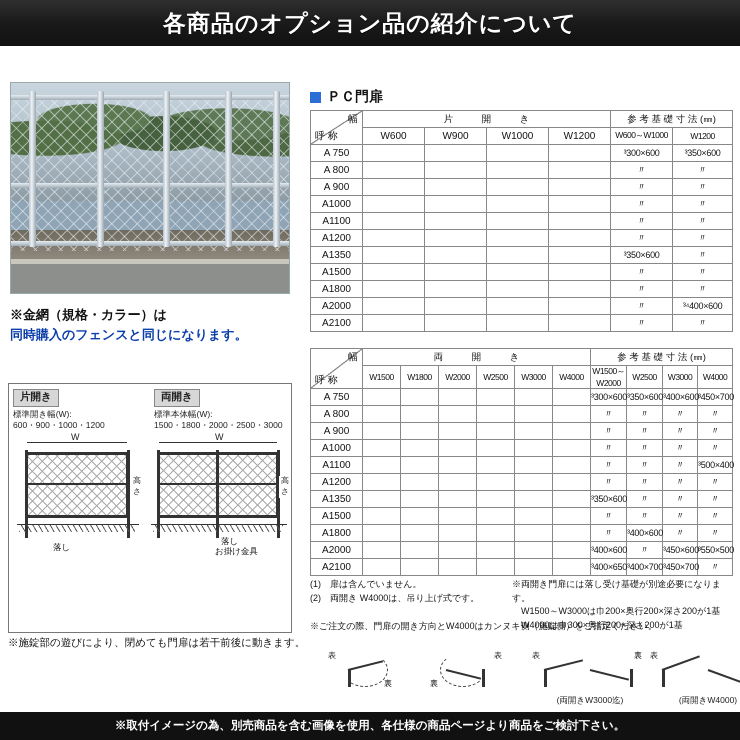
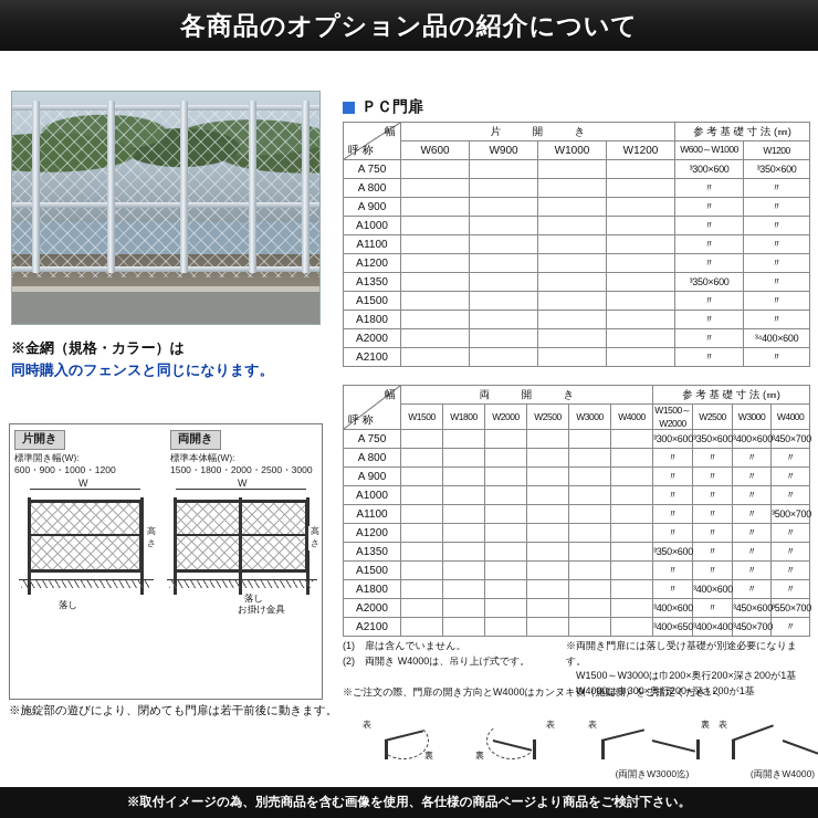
  各商品のオプション品の紹介について
  ※金網（規格・カラー）は
  同時購入のフェンスと同じになります。
  片開き
  標準開き幅(W):
  600・900・1000・1200
  両開き
  標準本体幅(W):
  1500・1800・2000・2500・3000
  W
  高さ
  落し
  W
  高さ
  落し
  お掛け金具
  ※施錠部の遊びにより、閉めても門扉は若干前後に動きます。
  ＰＣ門扉
  幅 呼 称	片 開 き	参 考 基 礎 寸 法 (㎜)
  W600	W900	W1000	W1200	W600～W1000	W1200
  A 750					³300×600	³350×600
  A 800					〃	〃
  A 900					〃	〃
  A1000					〃	〃
  A1100					〃	〃
  A1200					〃	〃
  A1350					³350×600	〃
  A1500					〃	〃
  A1800					〃	〃
  A2000					〃	³⁴400×600
  A2100					〃	〃
  幅 呼 称	両 開 き	参 考 基 礎 寸 法 (㎜)
  W1500	W1800	W2000	W2500	W3000	W4000	W1500～W2000	W2500	W3000	W4000
  A 750							³300×600	³350×600	³400×600	³450×700
  A 800							〃	〃	〃	〃
  A 900							〃	〃	〃	〃
  A1000							〃	〃	〃	〃
- A1100							〃	〃	〃	³500×400
+ A1100							〃	〃	〃	³500×700
  A1200							〃	〃	〃	〃
  A1350							³350×600	〃	〃	〃
  A1500							〃	〃	〃	〃
  A1800							〃	³400×600	〃	〃
- A2000							³400×600	〃	³450×600	³550×500
+ A2000							³400×600	〃	³450×600	³550×700
- A2100							³400×650	³400×700	³450×700	〃
+ A2100							³400×650	³400×400	³450×700	〃
  (1) 扉は含んでいません。
  (2) 両開き W4000は、吊り上げ式です。
  ※両開き門扉には落し受け基礎が別途必要になります。
  W1500～W3000は巾200×奥行200×深さ200が1基
  W4000は巾300×奥行200×深さ200が1基
  ※ご注文の際、門扉の開き方向とW4000はカンヌキ側（施錠側）をご指定ください。
  表
  裏
  表
  裏
  表
  裏
  (両開きW3000迄)
  表
  (両開きW4000)
  ※取付イメージの為、別売商品を含む画像を使用、各仕様の商品ページより商品をご検討下さい。
